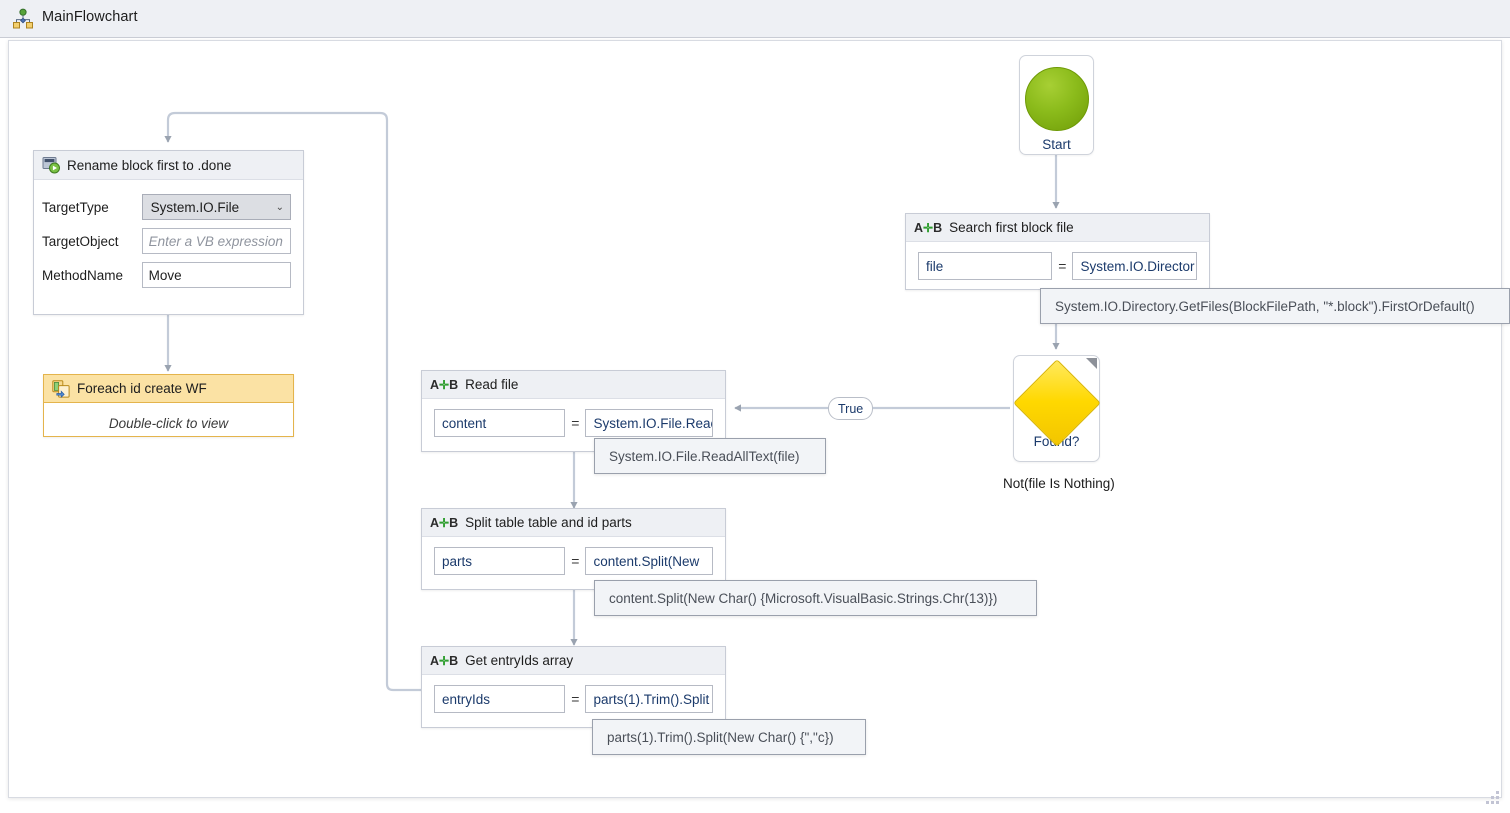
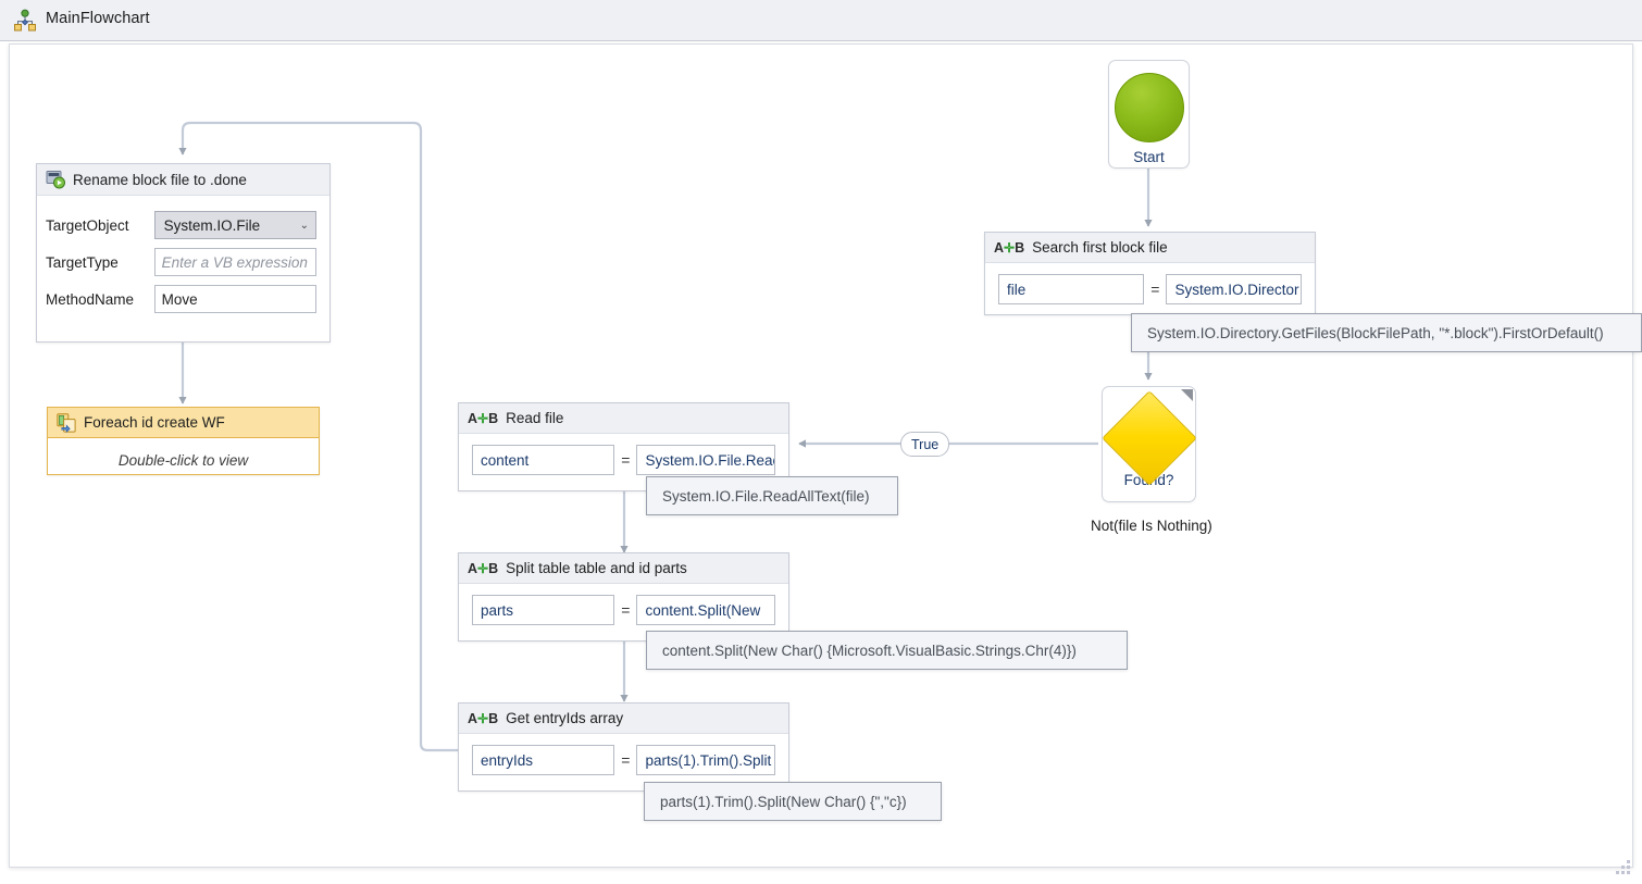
  MainFlowchart
  Start
  A✛B
  Search first block file
  file
  =
  System.IO.Director
  System.IO.Directory.GetFiles(BlockFilePath, "*.block").FirstOrDefault()
  Not(file Is Nothing)
  True
  A✛B
  Read file
  content
  =
  System.IO.File.Rea
  System.IO.File.ReadAllText(file)
  A✛B
  Split table table and id parts
  parts
  =
  content.Split(New
- content.Split(New Char() {Microsoft.VisualBasic.Strings.Chr(13)})
+ content.Split(New Char() {Microsoft.VisualBasic.Strings.Chr(4)})
  A✛B
  Get entryIds array
  entryIds
  =
  parts(1).Trim().Split
  parts(1).Trim().Split(New Char() {","c})
- Rename block first to .done
+ Rename block file to .done
- TargetType
+ TargetObject
  System.IO.File
  ⌄
- TargetObject
+ TargetType
  Enter a VB expression
  MethodName
  Move
  Foreach id create WF
  Double-click to view
